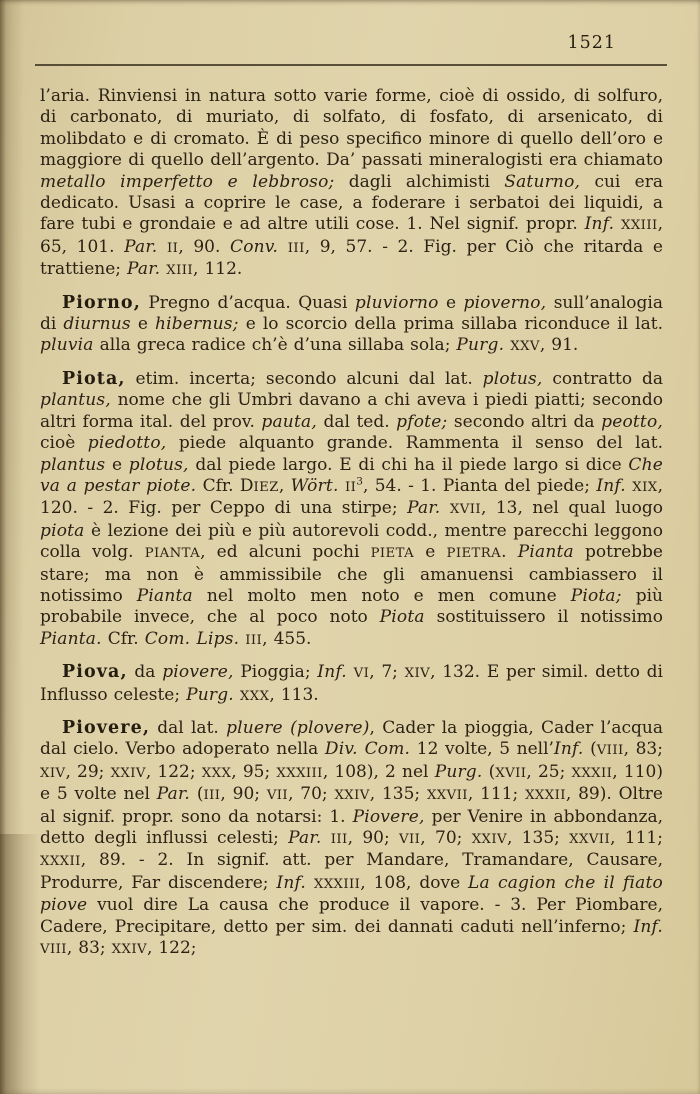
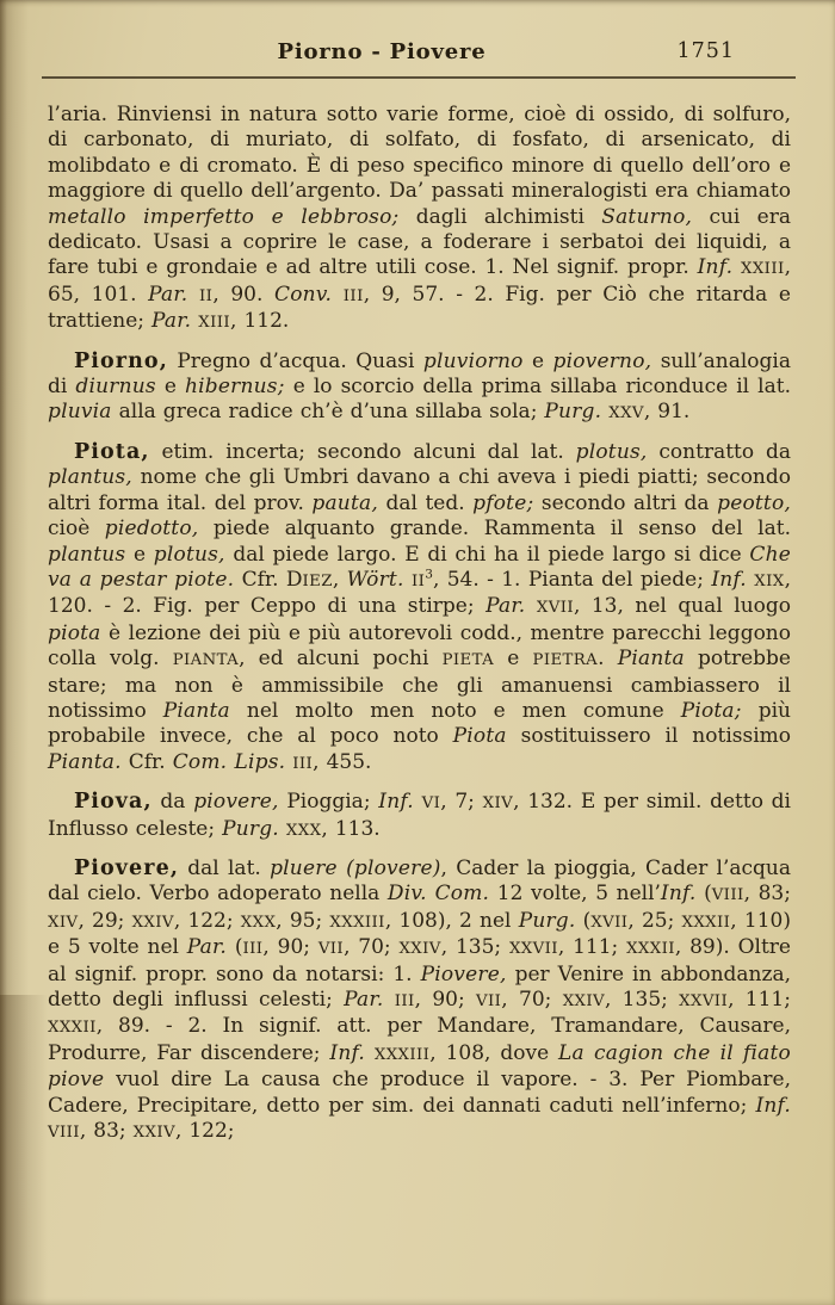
+ Piorno - Piovere
- 1521
+ 1751
  l’aria. Rinviensi in natura sotto varie forme, cioè di ossido, di solfuro, di carbonato, di muriato, di solfato, di fosfato, di arsenicato, di molibdato e di cromato. È di peso specifico minore di quello dell’oro e maggiore di quello dell’argento. Da’ passati mineralogisti era chiamato metallo imperfetto e lebbroso; dagli alchimisti Saturno, cui era dedicato. Usasi a coprire le case, a foderare i serbatoi dei liquidi, a fare tubi e grondaie e ad altre utili cose. 1. Nel signif. propr. Inf. XXIII, 65, 101. Par. II, 90. Conv. III, 9, 57. - 2. Fig. per Ciò che ritarda e trattiene; Par. XIII, 112.
  Piorno, Pregno d’acqua. Quasi pluviorno e pioverno, sull’analogia di diurnus e hibernus; e lo scorcio della prima sillaba riconduce il lat. pluvia alla greca radice ch’è d’una sillaba sola; Purg. XXV, 91.
  Piota, etim. incerta; secondo alcuni dal lat. plotus, contratto da plantus, nome che gli Umbri davano a chi aveva i piedi piatti; secondo altri forma ital. del prov. pauta, dal ted. pfote; secondo altri da peotto, cioè piedotto, piede alquanto grande. Rammenta il senso del lat. plantus e plotus, dal piede largo. E di chi ha il piede largo si dice Che va a pestar piote. Cfr. DIEZ, Wört. II3, 54. - 1. Pianta del piede; Inf. XIX, 120. - 2. Fig. per Ceppo di una stirpe; Par. XVII, 13, nel qual luogo piota è lezione dei più e più autorevoli codd., mentre parecchi leggono colla volg. PIANTA, ed alcuni pochi PIETA e PIETRA. Pianta potrebbe stare; ma non è ammissibile che gli amanuensi cambiassero il notissimo Pianta nel molto men noto e men comune Piota; più probabile invece, che al poco noto Piota sostituissero il notissimo Pianta. Cfr. Com. Lips. III, 455.
  Piova, da piovere, Pioggia; Inf. VI, 7; XIV, 132. E per simil. detto di Influsso celeste; Purg. XXX, 113.
  Piovere, dal lat. pluere (plovere), Cader la pioggia, Cader l’acqua dal cielo. Verbo adoperato nella Div. Com. 12 volte, 5 nell’Inf. (VIII, 83; XIV, 29; XXIV, 122; XXX, 95; XXXIII, 108), 2 nel Purg. (XVII, 25; XXXII, 110) e 5 volte nel Par. (III, 90; VII, 70; XXIV, 135; XXVII, 111; XXXII, 89). Oltre al signif. propr. sono da notarsi: 1. Piovere, per Venire in abbondanza, tto degli influssi celesti; Par. III, 90; VII, 70; XXIV, 135; XXVII, 111; XII, 89. - 2. In signif. att. per Mandare, Tramandare, Causare, odurre, Far discendere; Inf. XXXIII, 108, dove La cagion che il fiato ove vuol dire La causa che produce il vapore. - 3. Per Piombare, dere, Precipitare, detto per sim. dei dannati caduti nell’inferno; Inf. I, 83; XXIV, 122;
